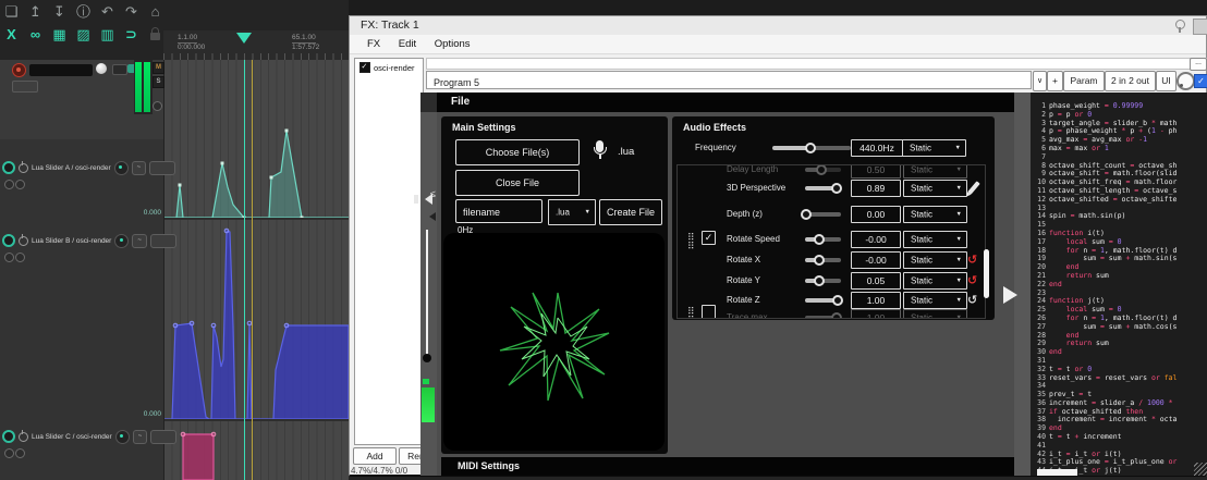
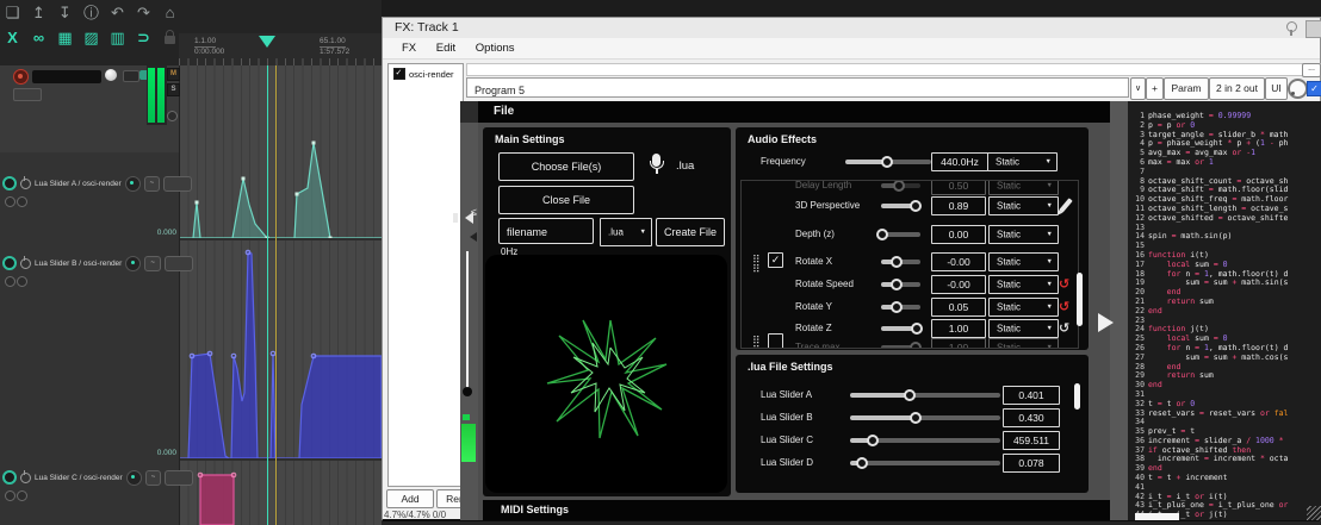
  ❏
  ↥
  ↧
  ⓘ
  ↶
  ↷
  ⌂
  X
  ∞
  ▦
  ▨
  ▥
  ⊃
  FX: Track 1
  FX Edit Options
  osci-render
  Add
  4.7%/4.7% 0/0
  Program 5
  +
  Param
  2 in 2 out
  UI
  ✓
  File
  ≤
  Main Settings
  Choose File(s)
  .lua
  Close File
  filename
  .lua
  Create File
  0Hz
  Audio Effects
  ⠿
  ⠿
  ✓
  ⠿
  Delay Length
  0.50
  Static
  3D Perspective
  0.89
  Static
  Depth (z)
  0.00
  Static
- Rotate Speed
+ Rotate X
  -0.00
  Static
- Rotate X
+ Rotate Speed
  -0.00
  Static
  ↺
  Rotate Y
  0.05
  Static
  ↺
  Rotate Z
  1.00
  Static
  ↺
  Trace max
  Frequency
  440.0Hz
  Static
+ .lua File Settings
+ Lua Slider A
+ 0.401
+ Lua Slider B
+ 0.430
+ Lua Slider C
+ 459.511
+ Lua Slider D
+ 0.078
  MIDI Settings
  1
  phase_weight = 0.99999
  2
  p = p or 0
  3
  target_angle = slider_b * math
  4
  p = phase_weight * p + (1 - ph
  6
  max = max or 1
  7
  8
  octave_shift_count = octave_sh
  9
  octave_shift = math.floor(slid
  10
  octave_shift_freq = math.floor
  11
  octave_shift_length = octave_s
  12
  octave_shifted = octave_shifte
  13
  14
  spin = math.sin(p)
  15
  16
  function i(t)
  17
  local sum = 0
  18
  for n = 1, math.floor(t) d
  19
  sum = sum + math.sin(s
  20
  end
  22
  end
  23
  24
  function j(t)
  25
  local sum = 0
  26
  for n = 1, math.floor(t) d
  27
  sum = sum + math.cos(s
  28
  end
  29
  return sum
  30
  end
  31
  32
  t = t or 0
  33
  reset_vars = reset_vars or fal
  34
  35
  prev_t = t
  36
  increment = slider_a / 1000 *
  37
  if octave_shifted then
  38
  increment = increment * octa
  39
  end
  40
  t = t + increment
  41
  42
  i_t = i_t or i(t)
  43
  i_t_plus_one = i_t_plus_one or
